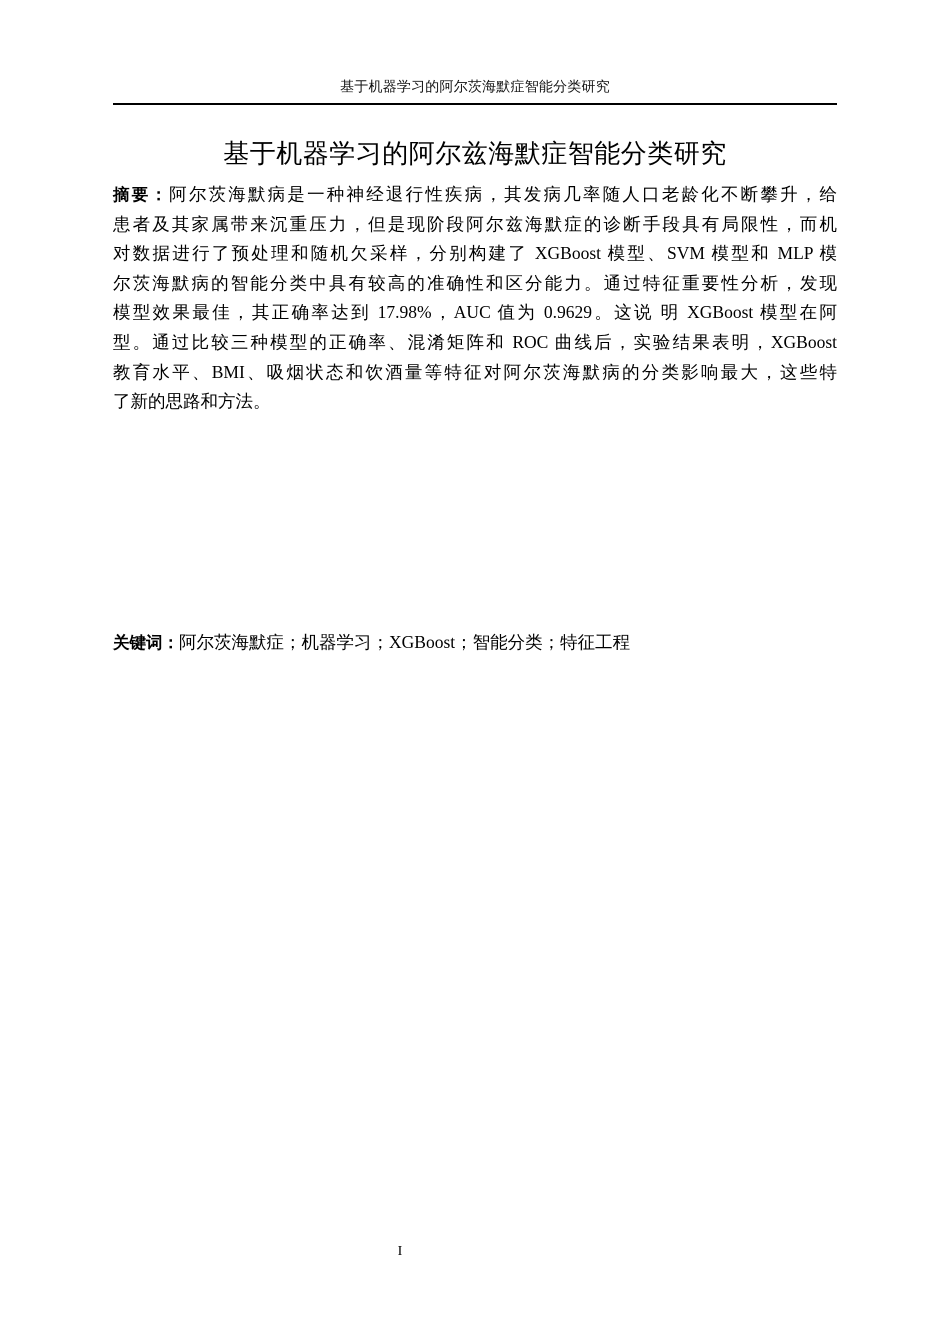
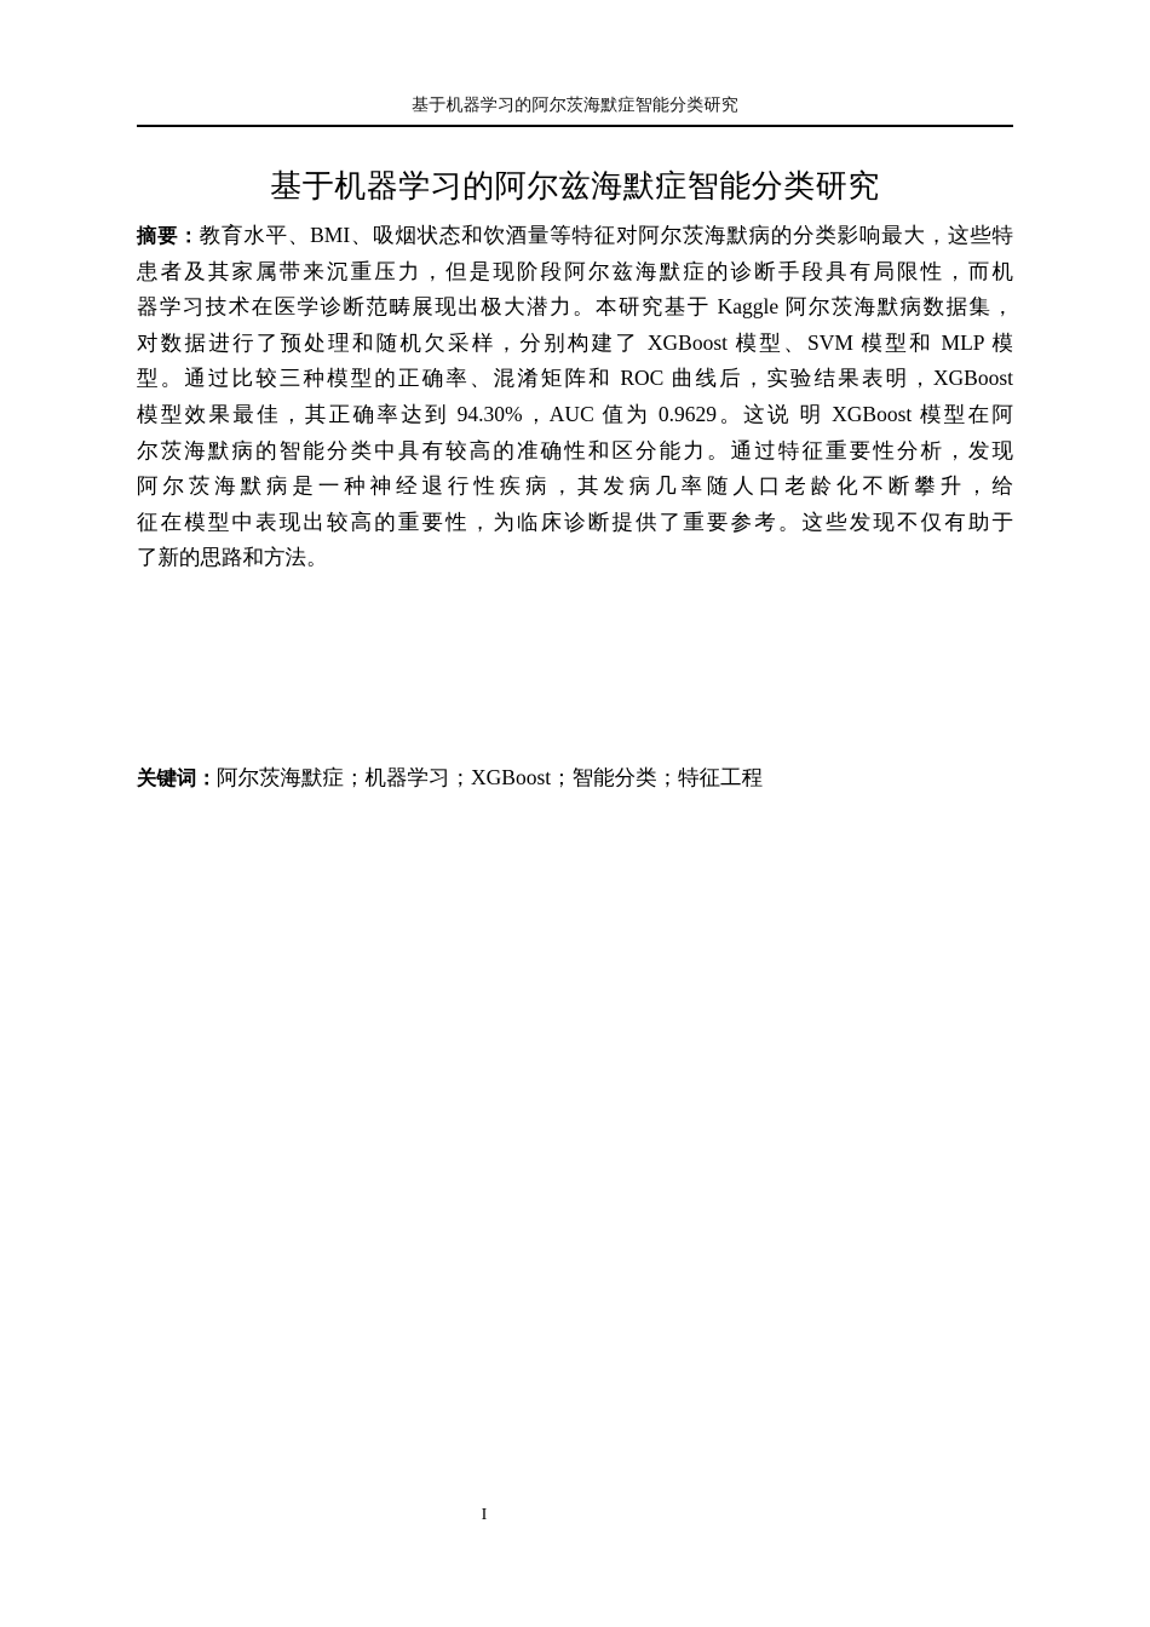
  基于机器学习的阿尔茨海默症智能分类研究
  基于机器学习的阿尔兹海默症智能分类研究
- 摘要：阿尔茨海默病是一种神经退行性疾病，其发病几率随人口老龄化不断攀升，给
+ 摘要：教育水平、BMI、吸烟状态和饮酒量等特征对阿尔茨海默病的分类影响最大，这些特
  患者及其家属带来沉重压力，但是现阶段阿尔兹海默症的诊断手段具有局限性，而机
+ 器学习技术在医学诊断范畴展现出极大潜力。本研究基于 Kaggle 阿尔茨海默病数据集，
  对数据进行了预处理和随机欠采样，分别构建了 XGBoost 模型、SVM 模型和 MLP 模
- 尔茨海默病的智能分类中具有较高的准确性和区分能力。通过特征重要性分析，发现
+ 型。通过比较三种模型的正确率、混淆矩阵和 ROC 曲线后，实验结果表明，XGBoost
- 模型效果最佳，其正确率达到 17.98%，AUC 值为 0.9629。这说 明 XGBoost 模型在阿
+ 模型效果最佳，其正确率达到 94.30%，AUC 值为 0.9629。这说 明 XGBoost 模型在阿
- 型。通过比较三种模型的正确率、混淆矩阵和 ROC 曲线后，实验结果表明，XGBoost
+ 尔茨海默病的智能分类中具有较高的准确性和区分能力。通过特征重要性分析，发现
- 教育水平、BMI、吸烟状态和饮酒量等特征对阿尔茨海默病的分类影响最大，这些特
+ 阿尔茨海默病是一种神经退行性疾病，其发病几率随人口老龄化不断攀升，给
+ 征在模型中表现出较高的重要性，为临床诊断提供了重要参考。这些发现不仅有助于
  了新的思路和方法。
  关键词：阿尔茨海默症；机器学习；XGBoost；智能分类；特征工程
  I
